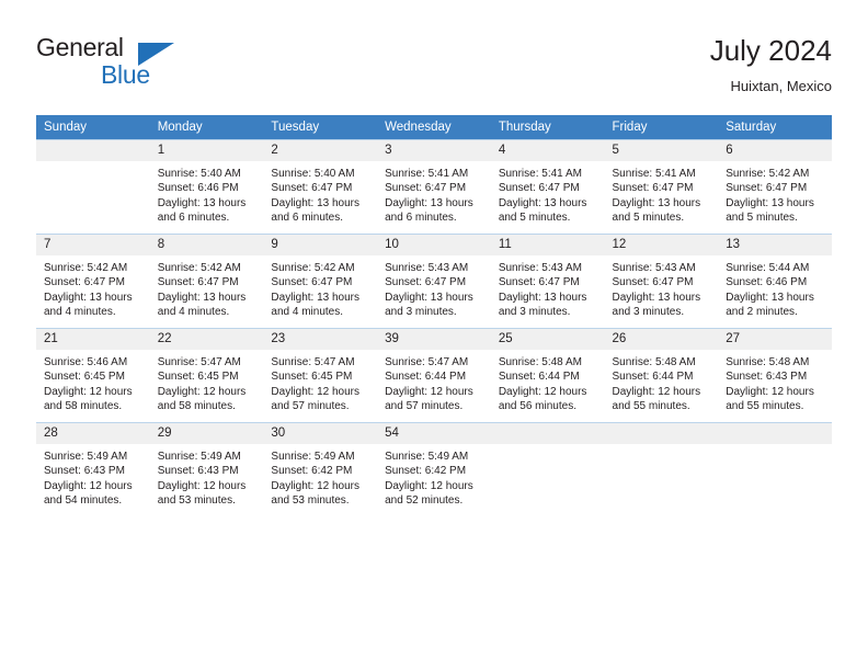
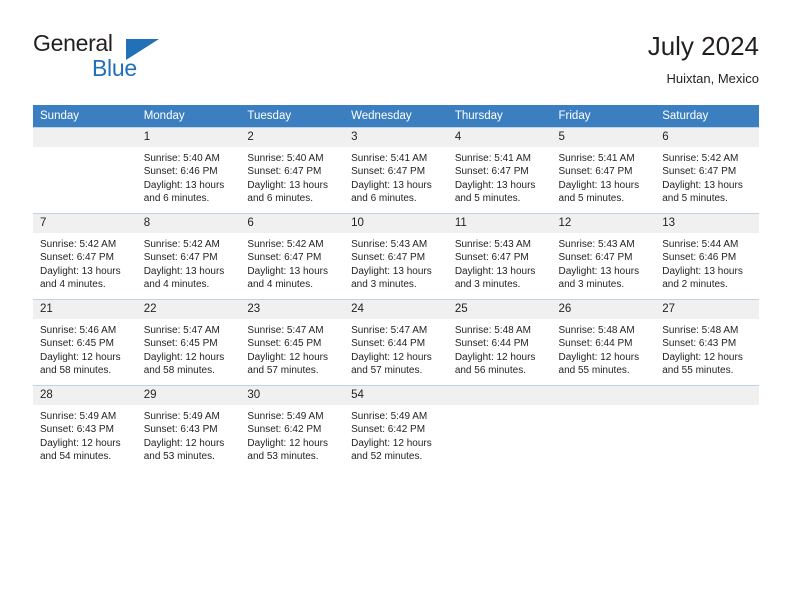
  General
  Blue
  July 2024
  Huixtan, Mexico
  Sunday	Monday	Tuesday	Wednesday	Thursday	Friday	Saturday
  	1Sunrise: 5:40 AMSunset: 6:46 PMDaylight: 13 hoursand 6 minutes.	2Sunrise: 5:40 AMSunset: 6:47 PMDaylight: 13 hoursand 6 minutes.	3Sunrise: 5:41 AMSunset: 6:47 PMDaylight: 13 hoursand 6 minutes.	4Sunrise: 5:41 AMSunset: 6:47 PMDaylight: 13 hoursand 5 minutes.	5Sunrise: 5:41 AMSunset: 6:47 PMDaylight: 13 hoursand 5 minutes.	6Sunrise: 5:42 AMSunset: 6:47 PMDaylight: 13 hoursand 5 minutes.
- 7Sunrise: 5:42 AMSunset: 6:47 PMDaylight: 13 hoursand 4 minutes.	8Sunrise: 5:42 AMSunset: 6:47 PMDaylight: 13 hoursand 4 minutes.	9Sunrise: 5:42 AMSunset: 6:47 PMDaylight: 13 hoursand 4 minutes.	10Sunrise: 5:43 AMSunset: 6:47 PMDaylight: 13 hoursand 3 minutes.	11Sunrise: 5:43 AMSunset: 6:47 PMDaylight: 13 hoursand 3 minutes.	12Sunrise: 5:43 AMSunset: 6:47 PMDaylight: 13 hoursand 3 minutes.	13Sunrise: 5:44 AMSunset: 6:46 PMDaylight: 13 hoursand 2 minutes.
+ 7Sunrise: 5:42 AMSunset: 6:47 PMDaylight: 13 hoursand 4 minutes.	8Sunrise: 5:42 AMSunset: 6:47 PMDaylight: 13 hoursand 4 minutes.	6Sunrise: 5:42 AMSunset: 6:47 PMDaylight: 13 hoursand 4 minutes.	10Sunrise: 5:43 AMSunset: 6:47 PMDaylight: 13 hoursand 3 minutes.	11Sunrise: 5:43 AMSunset: 6:47 PMDaylight: 13 hoursand 3 minutes.	12Sunrise: 5:43 AMSunset: 6:47 PMDaylight: 13 hoursand 3 minutes.	13Sunrise: 5:44 AMSunset: 6:46 PMDaylight: 13 hoursand 2 minutes.
- 21Sunrise: 5:46 AMSunset: 6:45 PMDaylight: 12 hoursand 58 minutes.	22Sunrise: 5:47 AMSunset: 6:45 PMDaylight: 12 hoursand 58 minutes.	23Sunrise: 5:47 AMSunset: 6:45 PMDaylight: 12 hoursand 57 minutes.	39Sunrise: 5:47 AMSunset: 6:44 PMDaylight: 12 hoursand 57 minutes.	25Sunrise: 5:48 AMSunset: 6:44 PMDaylight: 12 hoursand 56 minutes.	26Sunrise: 5:48 AMSunset: 6:44 PMDaylight: 12 hoursand 55 minutes.	27Sunrise: 5:48 AMSunset: 6:43 PMDaylight: 12 hoursand 55 minutes.
+ 21Sunrise: 5:46 AMSunset: 6:45 PMDaylight: 12 hoursand 58 minutes.	22Sunrise: 5:47 AMSunset: 6:45 PMDaylight: 12 hoursand 58 minutes.	23Sunrise: 5:47 AMSunset: 6:45 PMDaylight: 12 hoursand 57 minutes.	24Sunrise: 5:47 AMSunset: 6:44 PMDaylight: 12 hoursand 57 minutes.	25Sunrise: 5:48 AMSunset: 6:44 PMDaylight: 12 hoursand 56 minutes.	26Sunrise: 5:48 AMSunset: 6:44 PMDaylight: 12 hoursand 55 minutes.	27Sunrise: 5:48 AMSunset: 6:43 PMDaylight: 12 hoursand 55 minutes.
  28Sunrise: 5:49 AMSunset: 6:43 PMDaylight: 12 hoursand 54 minutes.	29Sunrise: 5:49 AMSunset: 6:43 PMDaylight: 12 hoursand 53 minutes.	30Sunrise: 5:49 AMSunset: 6:42 PMDaylight: 12 hoursand 53 minutes.	54Sunrise: 5:49 AMSunset: 6:42 PMDaylight: 12 hoursand 52 minutes.
